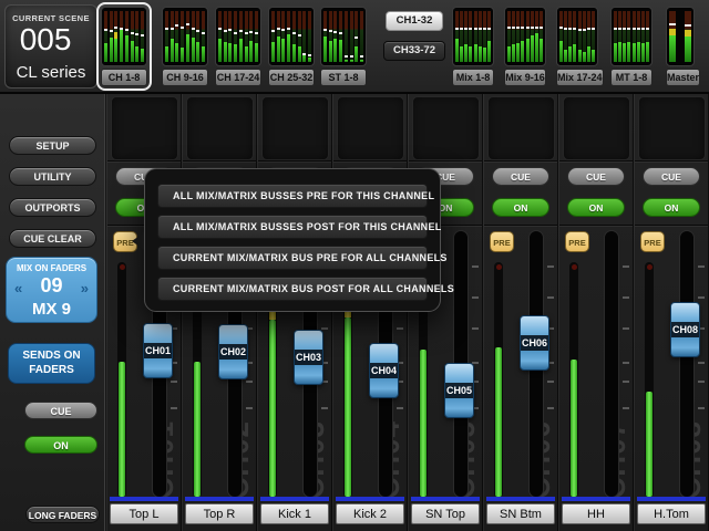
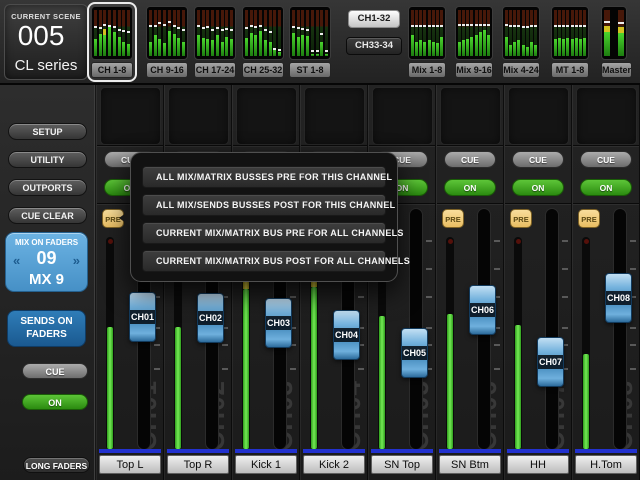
  CURRENT SCENE
  005
  CL series
  CH 1-8
  CH 9-16
  CH 17-24
  CH 25-32
  ST 1-8
  CH1-32
- CH33-72
+ CH33-34
  Mix 1-8
  Mix 9-16
- Mix 17-24
+ Mix 4-24
  MT 1-8
  Master
  SETUP
  UTILITY
  OUTPORTS
  CUE CLEAR
  MIX ON FADERS
  «
  09
  »
  MX 9
  SENDS ON FADERS
  CUE
  ON
  LONG FADERS
  PRE
  CH01
  Top L
  CH02
  Top R
  CH03
  Kick 1
  CH04
  Kick 2
  ON
  CH05
  SN Top
  CUE
  ON
  PRE
  CH06
  SN Btm
  CUE
  ON
  PRE
+ CH07
  HH
  CUE
  ON
  PRE
  CH08
  H.Tom
  ALL MIX/MATRIX BUSSES PRE FOR THIS CHANNEL
- ALL MIX/MATRIX BUSSES POST FOR THIS CHANNEL
+ ALL MIX/SENDS BUSSES POST FOR THIS CHANNEL
  CURRENT MIX/MATRIX BUS PRE FOR ALL CHANNELS
  CURRENT MIX/MATRIX BUS POST FOR ALL CHANNELS
